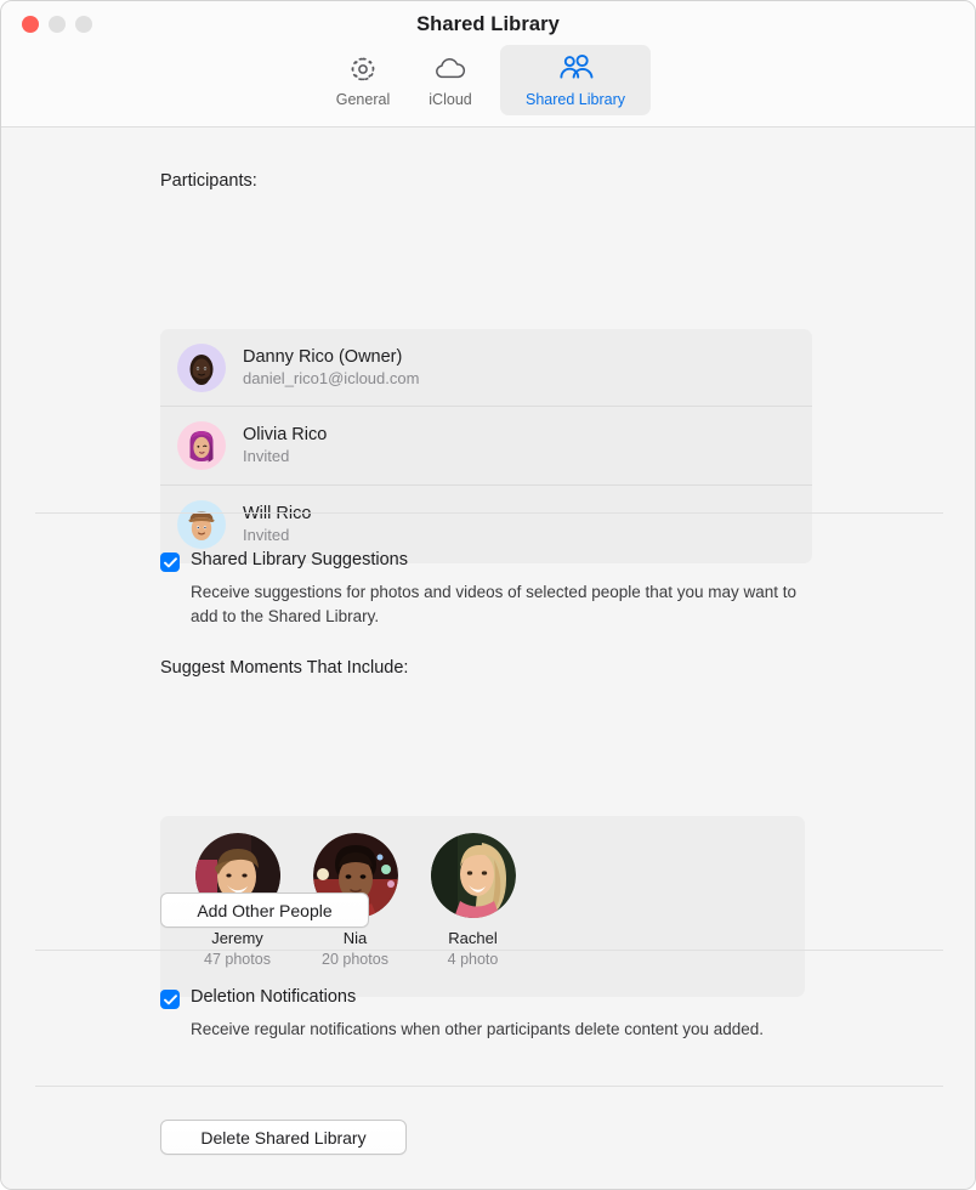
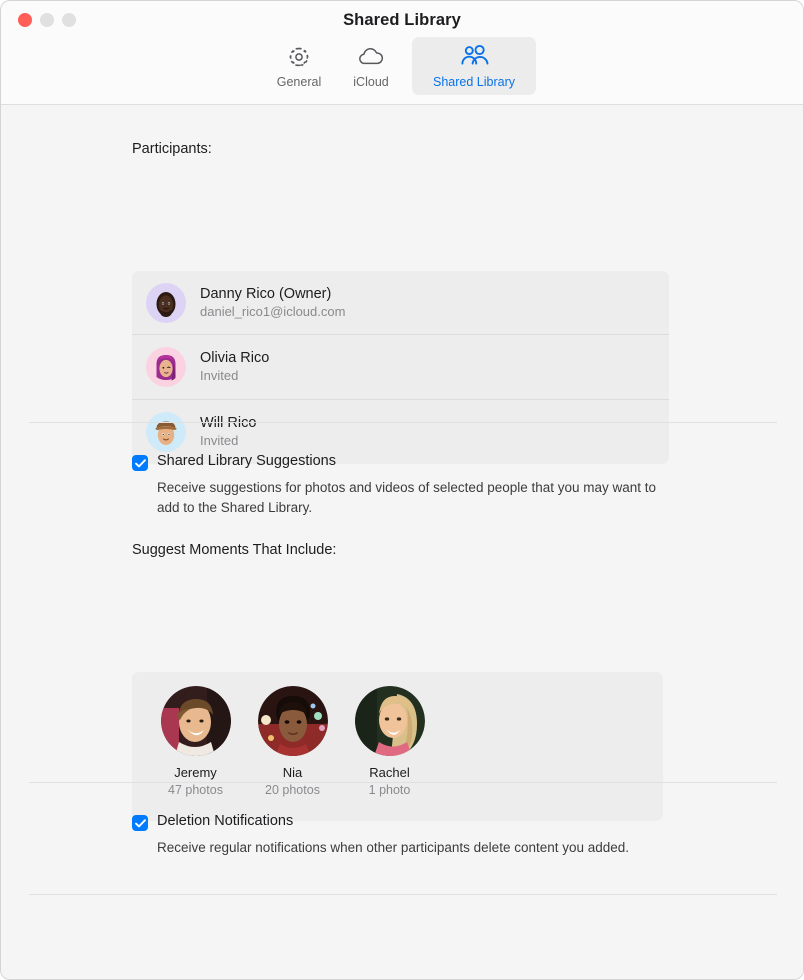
  Shared Library
  General
  iCloud
  Shared Library
  Participants:
  Danny Rico (Owner)
  daniel_rico1@icloud.com
  Olivia Rico
  Invited
  Will Rico
  Invited
  Shared Library Suggestions
  Receive suggestions for photos and videos of selected people that you may want to add to the Shared Library.
  Suggest Moments That Include:
  Jeremy
  47 photos
  Nia
  20 photos
  Rachel
- 4 photo
+ 1 photo
- Add Other People
  Deletion Notifications
  Receive regular notifications when other participants delete content you added.
- Delete Shared Library
